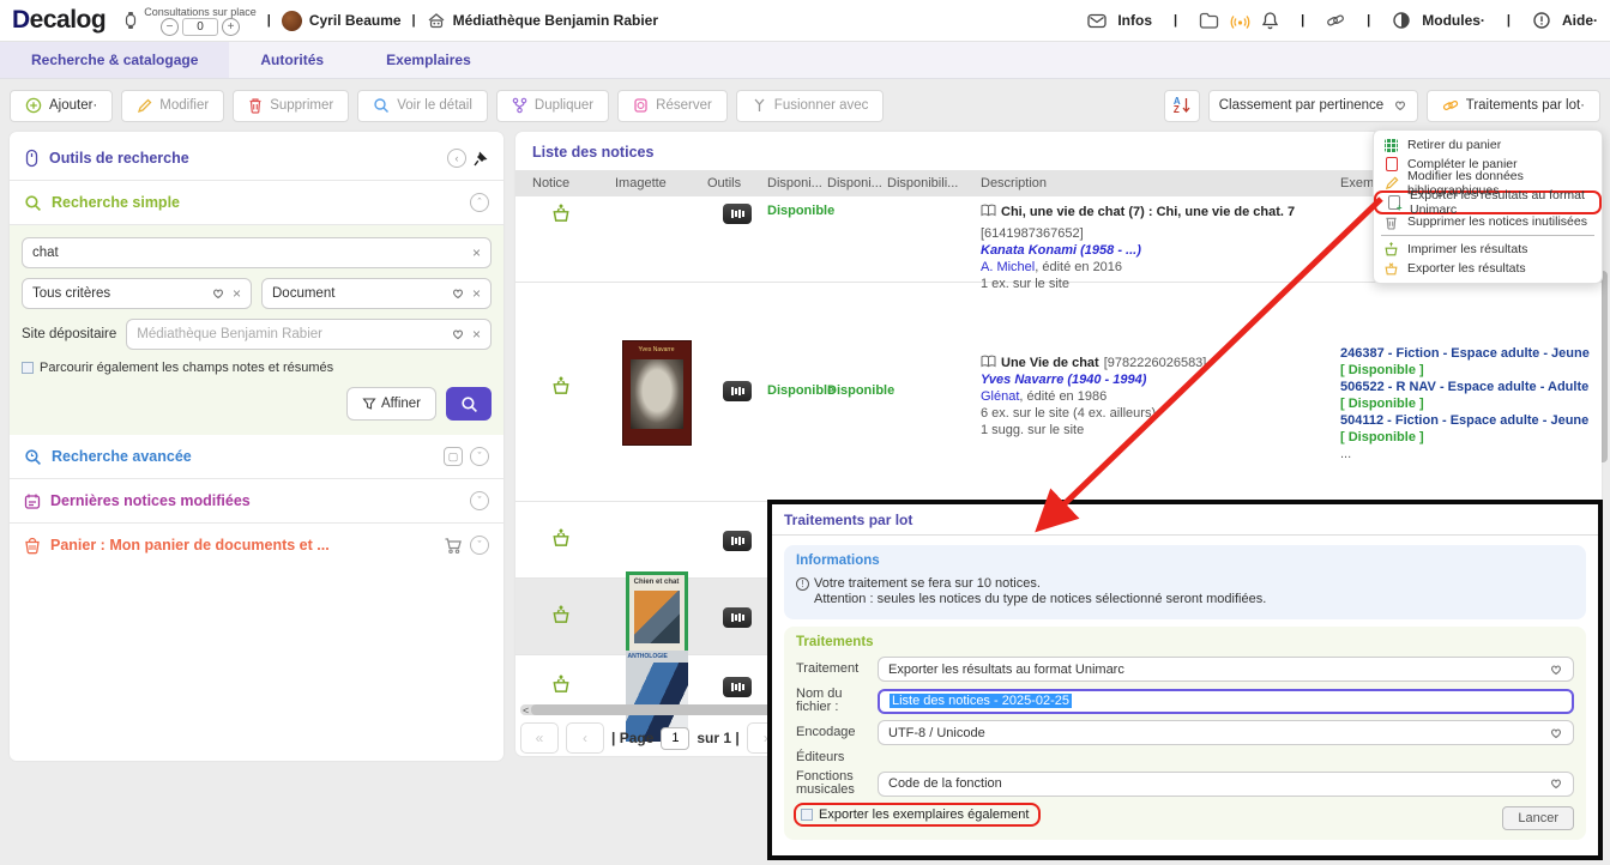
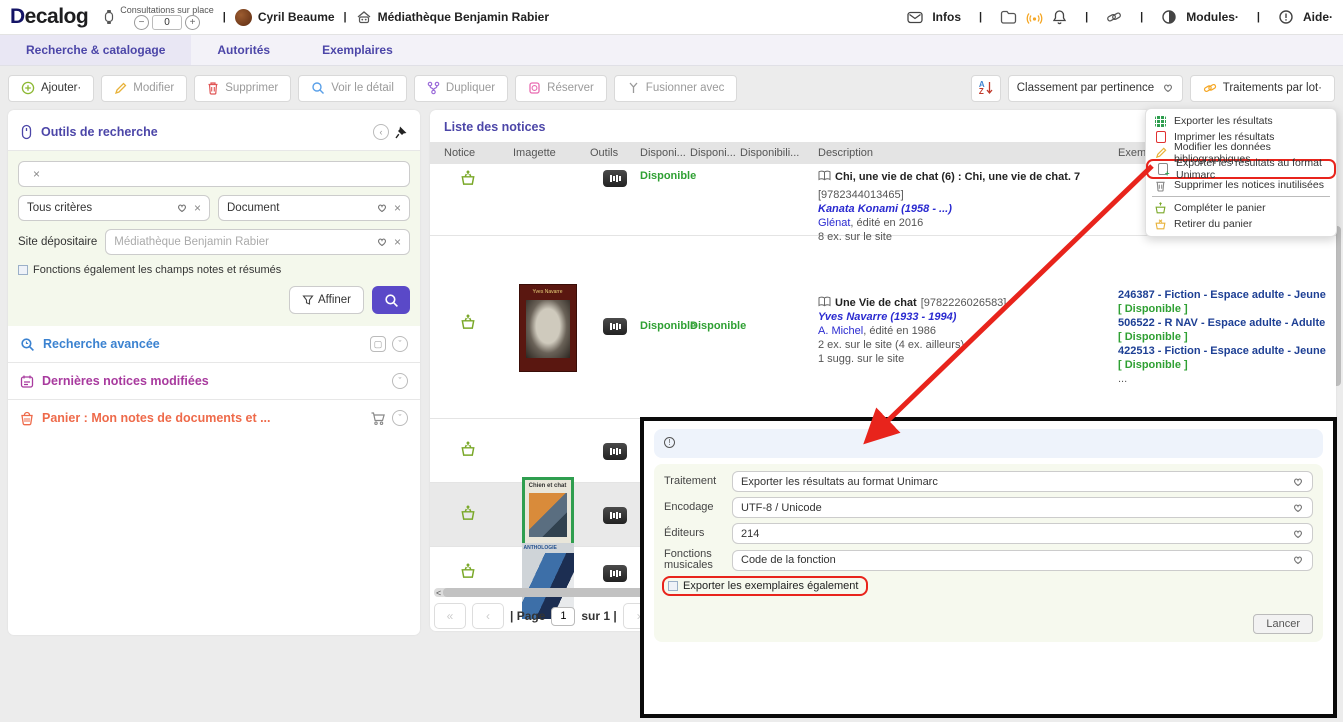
  Decalog
  Consultations sur place
  −
  0
  +
  |
  Cyril Beaume
  |
  Médiathèque Benjamin Rabier
  Infos
  |
  |
  |
  Modules·
  |
  Aide·
  Recherche & catalogage
  Autorités
  Exemplaires
  Ajouter·
  Modifier
  Supprimer
  Voir le détail
  Dupliquer
  Réserver
  Fusionner avec
  A
  Z
  Classement par pertinence
  Traitements par lot·
  Outils de recherche
  ‹
- Recherche simple
- ˆ
- chat
  ×
  Tous critères
  ×
  Document
  ×
  Site dépositaire
  Médiathèque Benjamin Rabier
  ×
- Parcourir également les champs notes et résumés
+ Fonctions également les champs notes et résumés
  Affiner
  Recherche avancée
  ▢
  ˇ
  Dernières notices modifiées
  ˇ
- Panier : Mon panier de documents et ...
+ Panier : Mon notes de documents et ...
  ˇ
  Liste des notices
  Notice
  Imagette
  Outils
  Disponi...
  Disponi...
  Disponibili...
  Description
  Disponibl
- Chi, une vie de chat (7) : Chi, une vie de chat. 7
+ Chi, une vie de chat (6) : Chi, une vie de chat. 7
- [6141987367652]
+ [9782344013465]
  Kanata Konami (1958 - ...)
- A. Michel, édité en 2016
+ Glénat, édité en 2016
- 1 ex. sur le site
+ 8 ex. sur le site
  Disponibl
  Disponibl
  Une Vie de chat
  [9782226026583]
- Yves Navarre (1940 - 1994)
+ Yves Navarre (1933 - 1994)
- Glénat, édité en 1986
+ A. Michel, édité en 1986
- 6 ex. sur le site (4 ex. ailleurs)
+ 2 ex. sur le site (4 ex. ailleurs)
  1 sugg. sur le site
  246387 - Fiction - Espace adulte - Jeune
  [ Disponible ]
  506522 - R NAV - Espace adulte - Adulte
  [ Disponible ]
- 504112 - Fiction - Espace adulte - Jeune
+ 422513 - Fiction - Espace adulte - Jeune
  [ Disponible ]
  ...
  <
  «
  ‹
  | Page
  1
  sur 1 |
  ›
- Retirer du panier
+ Exporter les résultats
- Compléter le panier
+ Imprimer les résultats
  Modifier les données bibliographiques
  Exporter les résultats au format Unimarc
  Supprimer les notices inutilisées
- Imprimer les résultats
+ Compléter le panier
- Exporter les résultats
+ Retirer du panier
- Traitements par lot
- Informations
  !
- Votre traitement se fera sur 10 notices.
- Attention : seules les notices du type de notices sélectionné seront modifiées.
- Traitements
  Traitement
  Exporter les résultats au format Unimarc
- Nom du fichier :
- Liste des notices - 2025-02-25
  Encodage
  UTF-8 / Unicode
  Éditeurs
+ 214
  Fonctions musicales
  Code de la fonction
  Exporter les exemplaires également
  Lancer
